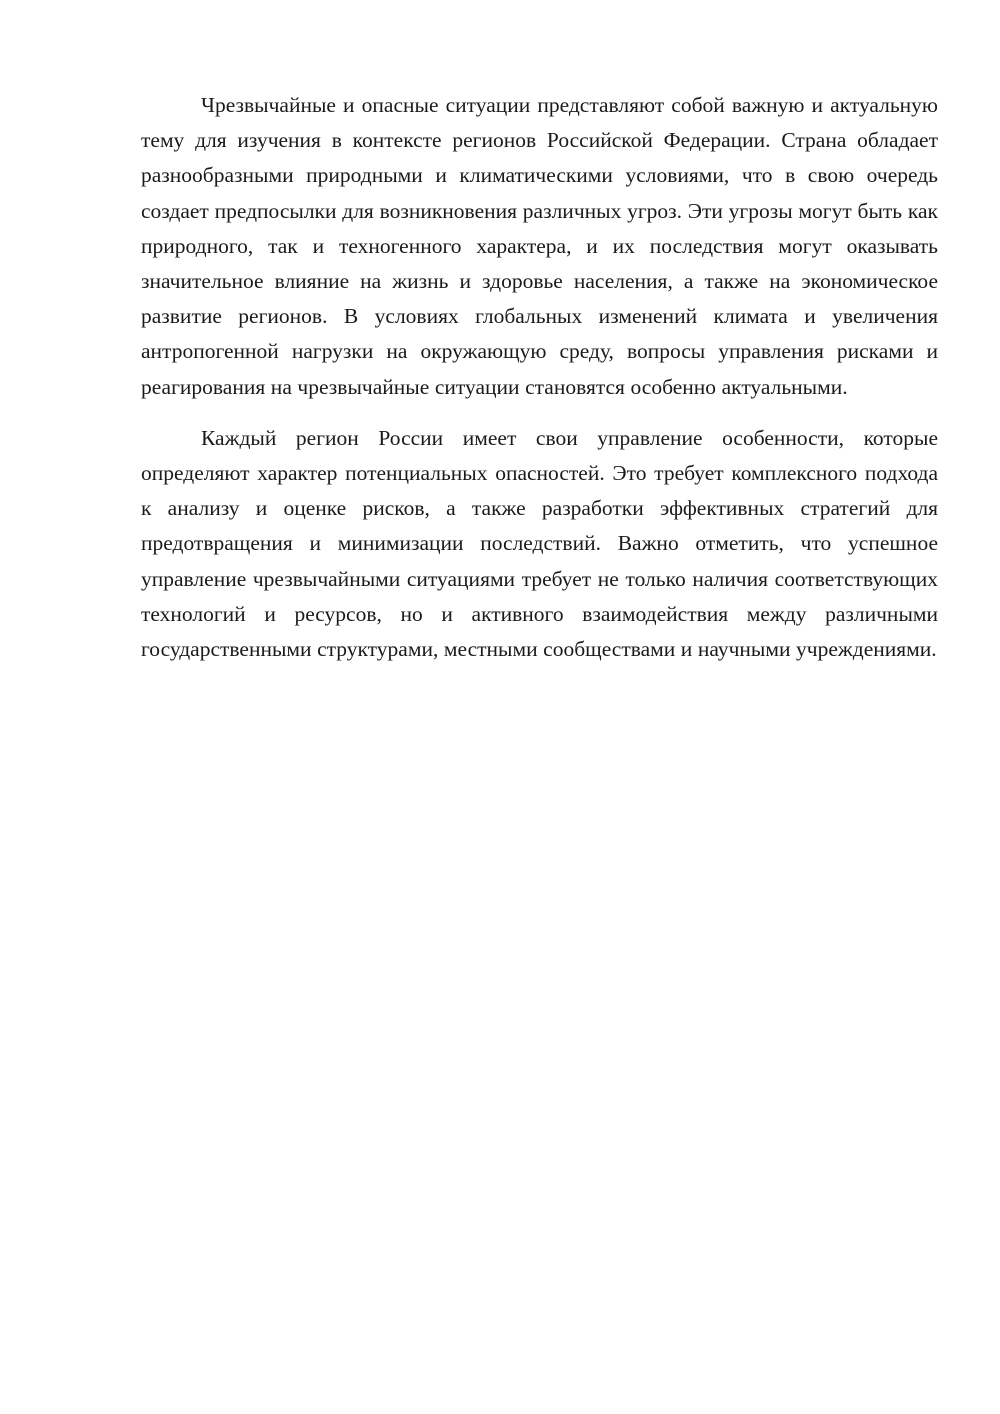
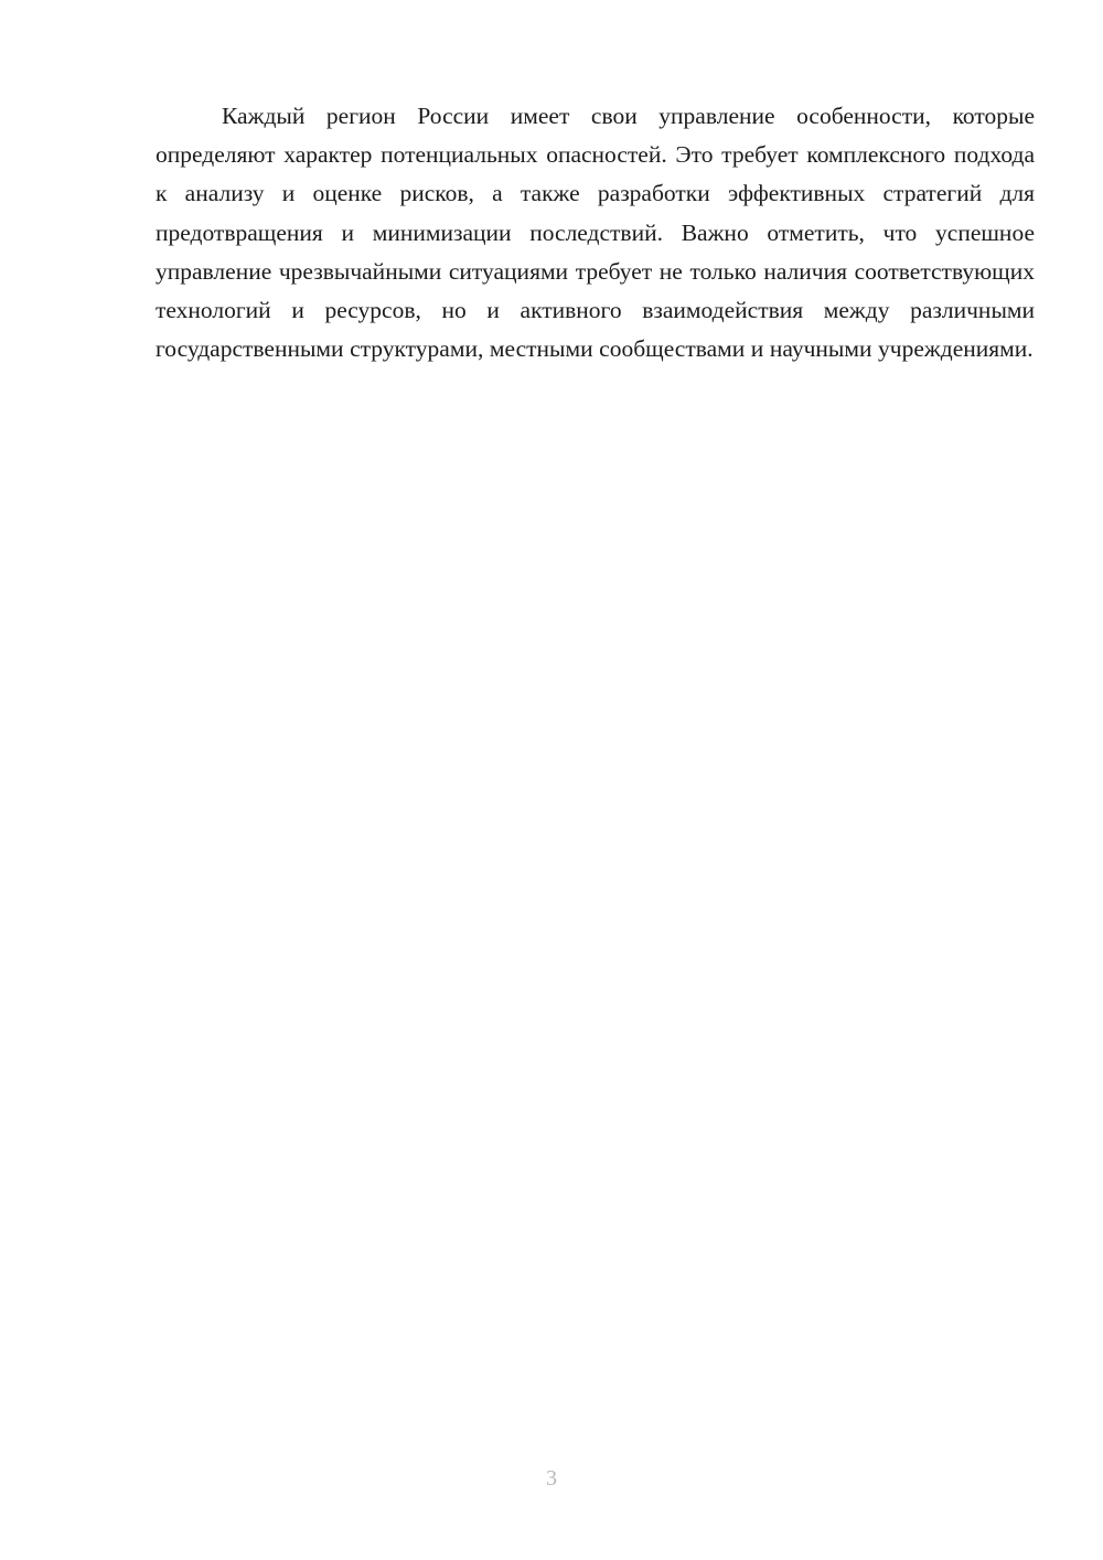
- Чрезвычайные и опасные ситуации представляют собой важную и актуальную тему для изучения в контексте регионов Российской Федерации. Страна обладает разнообразными природными и климатическими условиями, что в свою очередь создает предпосылки для возникновения различных угроз. Эти угрозы могут быть как природного, так и техногенного характера, и их последствия могут оказывать значительное влияние на жизнь и здоровье населения, а также на экономическое развитие регионов. В условиях глобальных изменений климата и увеличения антропогенной нагрузки на окружающую среду, вопросы управления рисками и реагирования на чрезвычайные ситуации становятся особенно актуальными.
  Каждый регион России имеет свои управление особенности, которые определяют характер потенциальных опасностей. Это требует комплексного подхода к анализу и оценке рисков, а также разработки эффективных стратегий для предотвращения и минимизации последствий. Важно отметить, что успешное управление чрезвычайными ситуациями требует не только наличия соответствующих технологий и ресурсов, но и активного взаимодействия между различными государственными структурами, местными сообществами и научными учреждениями.
+ 3
